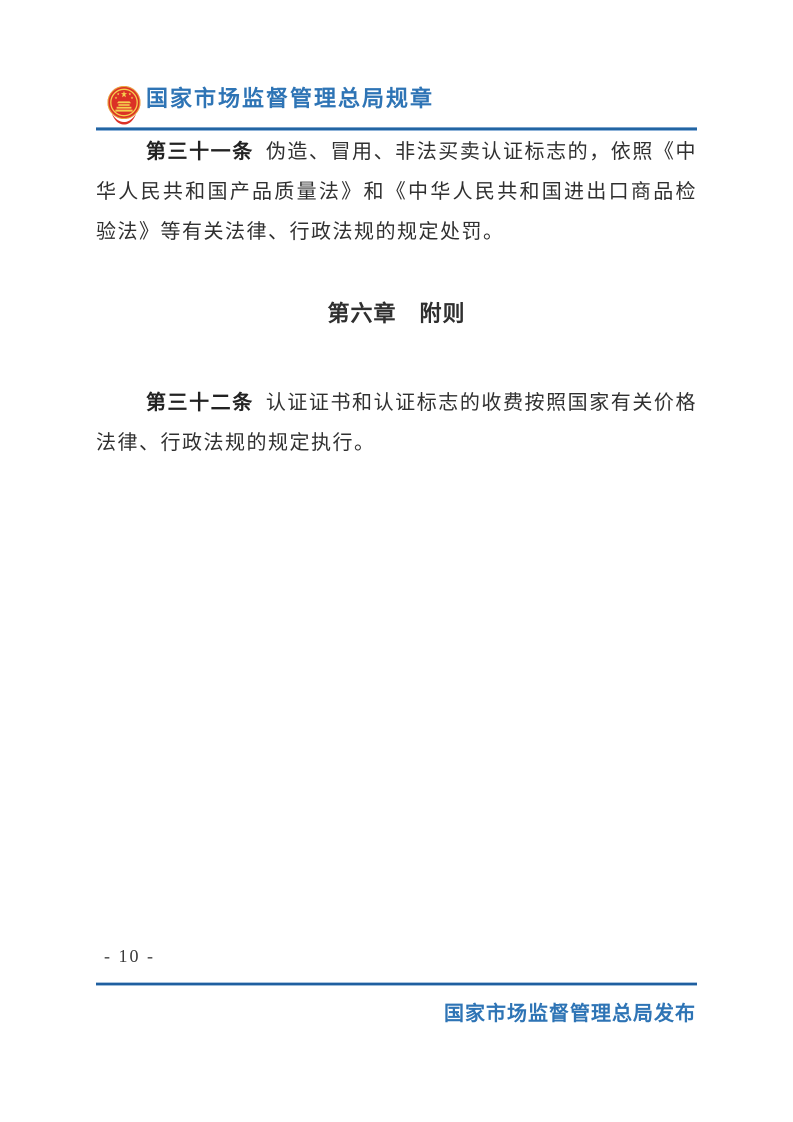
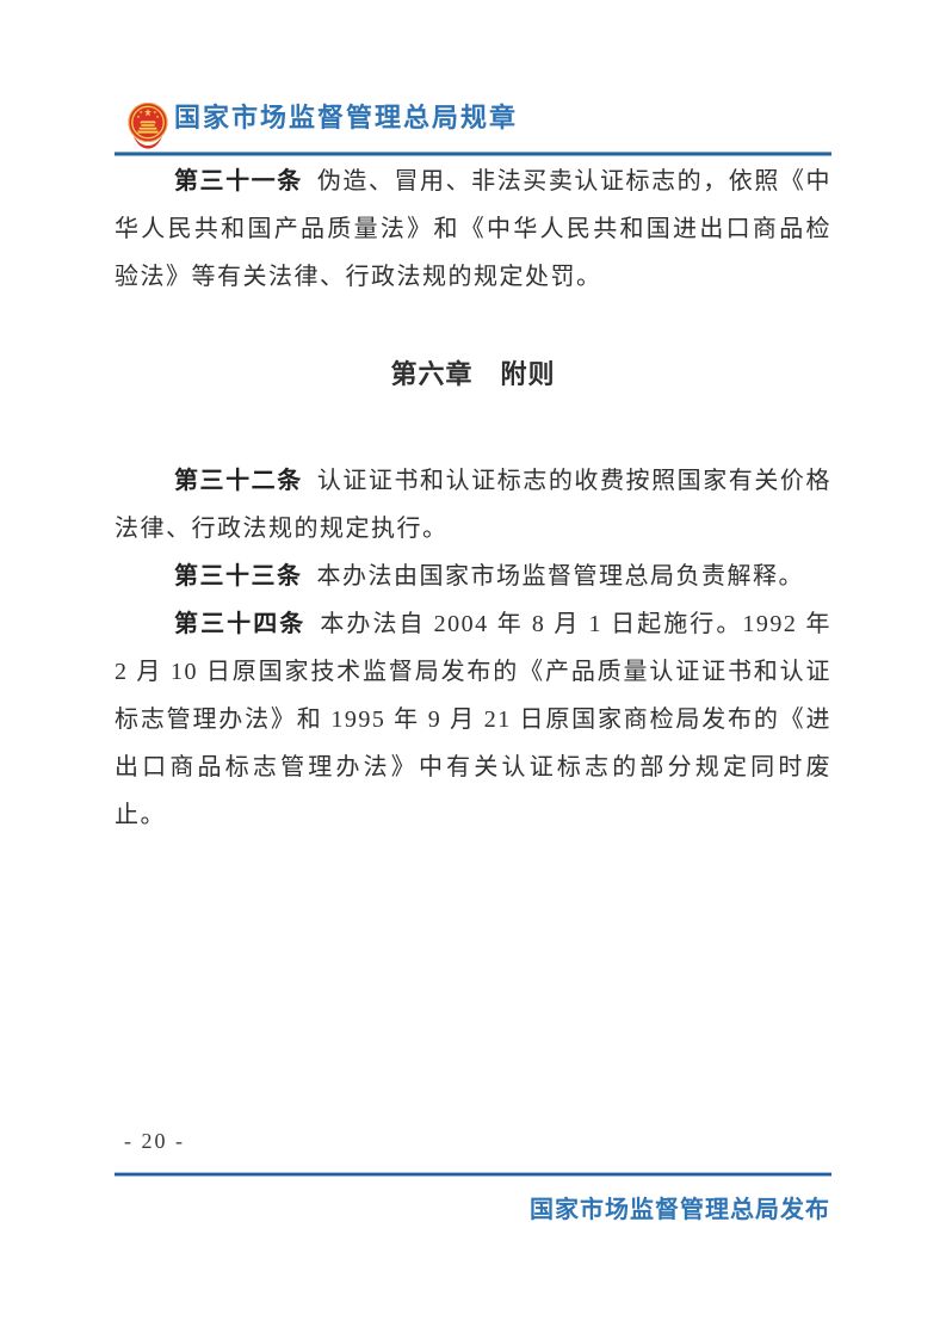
  国家市场监督管理总局规章
  第三十一条 伪造、冒用、非法买卖认证标志的，依照《中华人民共和国产品质量法》和《中华人民共和国进出口商品检验法》等有关法律、行政法规的规定处罚。
  第六章 附则
  第三十二条 认证证书和认证标志的收费按照国家有关价格法律、行政法规的规定执行。
+ 第三十三条 本办法由国家市场监督管理总局负责解释。
+ 第三十四条 本办法自 2004 年 8 月 1 日起施行。1992 年 2 月 10 日原国家技术监督局发布的《产品质量认证证书和认证标志管理办法》和 1995 年 9 月 21 日原国家商检局发布的《进出口商品标志管理办法》中有关认证标志的部分规定同时废止。
- - 10 -
+ - 20 -
  国家市场监督管理总局发布
